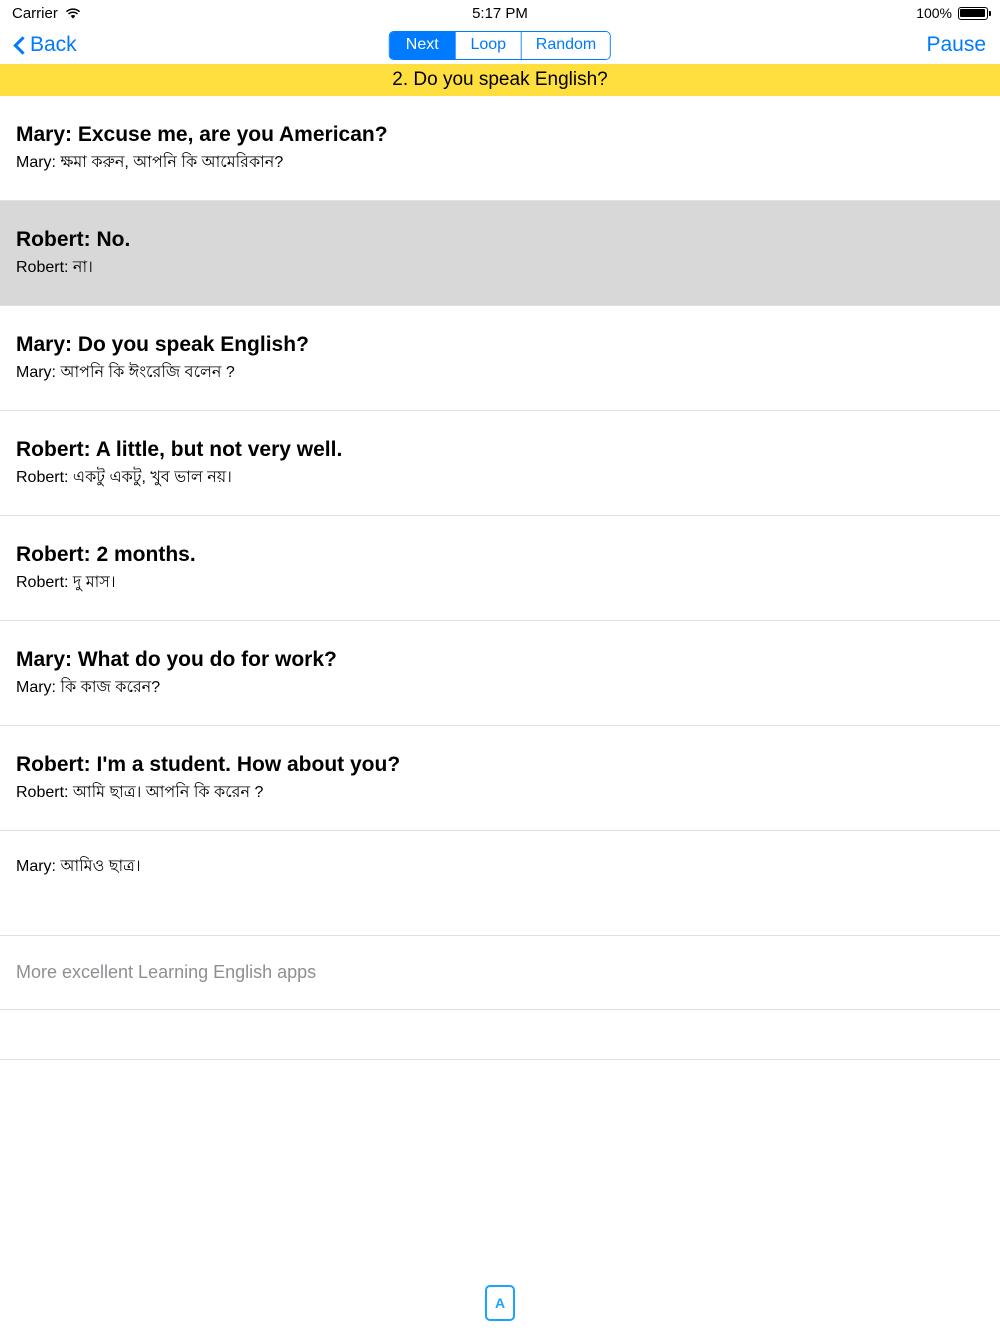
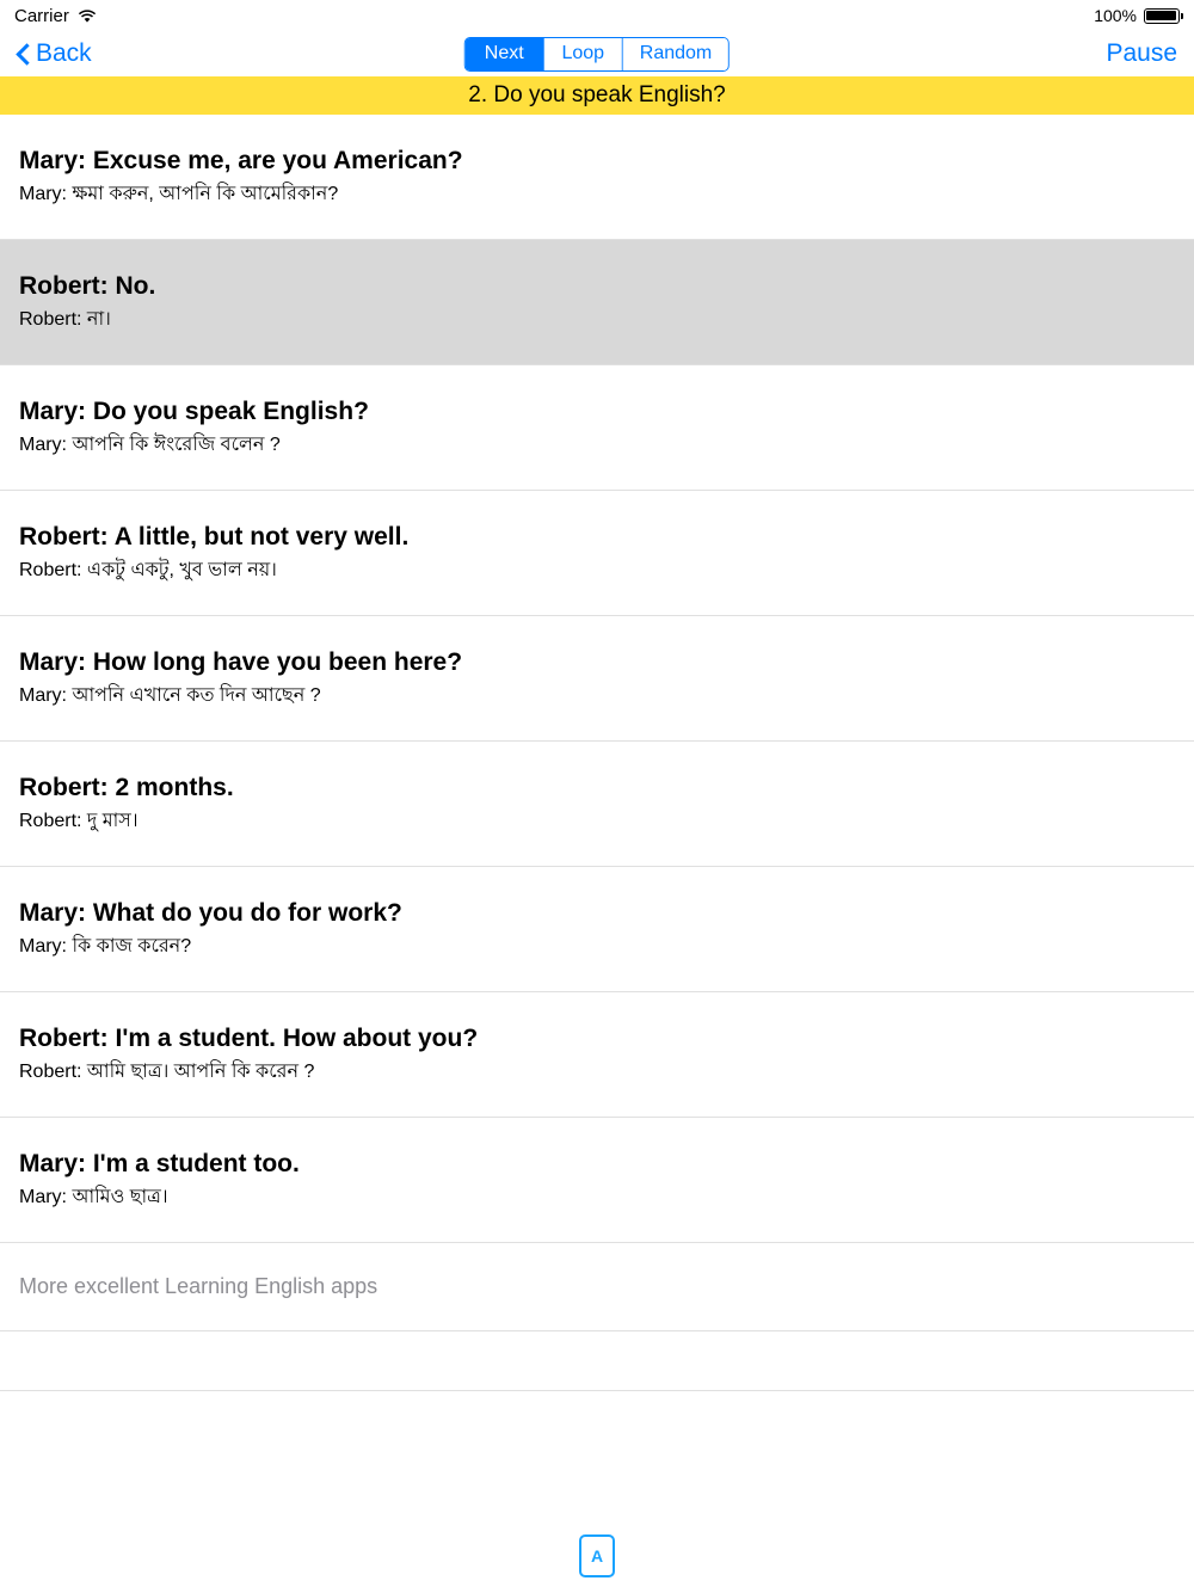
  Carrier
- 5:17 PM
  100%
  Back
  Next
  Loop
  Random
  Pause
  2. Do you speak English?
  Mary: Excuse me, are you American?
  Mary: ক্ষমা করুন, আপনি কি আমেরিকান?
  Robert: No.
  Robert: না।
  Mary: Do you speak English?
  Mary: আপনি কি ঈংরেজি বলেন ?
  Robert: A little, but not very well.
  Robert: একটু একটু, খুব ভাল নয়।
+ Mary: How long have you been here?
+ Mary: আপনি এখানে কত দিন আছেন ?
  Robert: 2 months.
  Robert: দু মাস।
  Mary: What do you do for work?
  Mary: কি কাজ করেন?
  Robert: I'm a student. How about you?
  Robert: আমি ছাত্র। আপনি কি করেন ?
+ Mary: I'm a student too.
  Mary: আমিও ছাত্র।
  More excellent Learning English apps
  A
